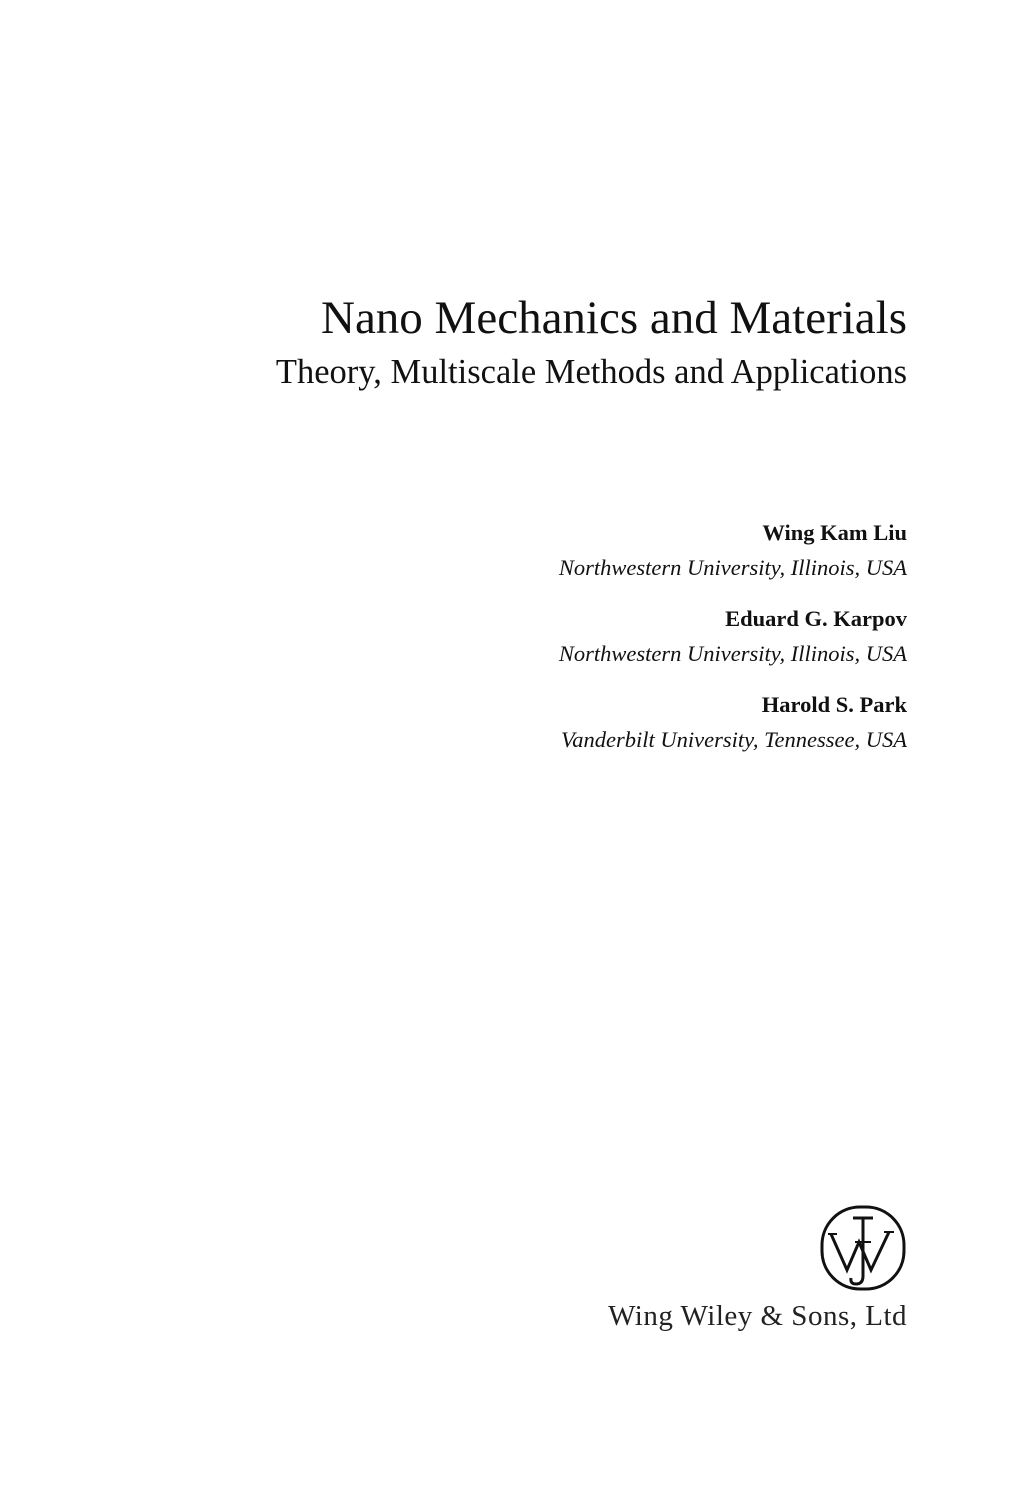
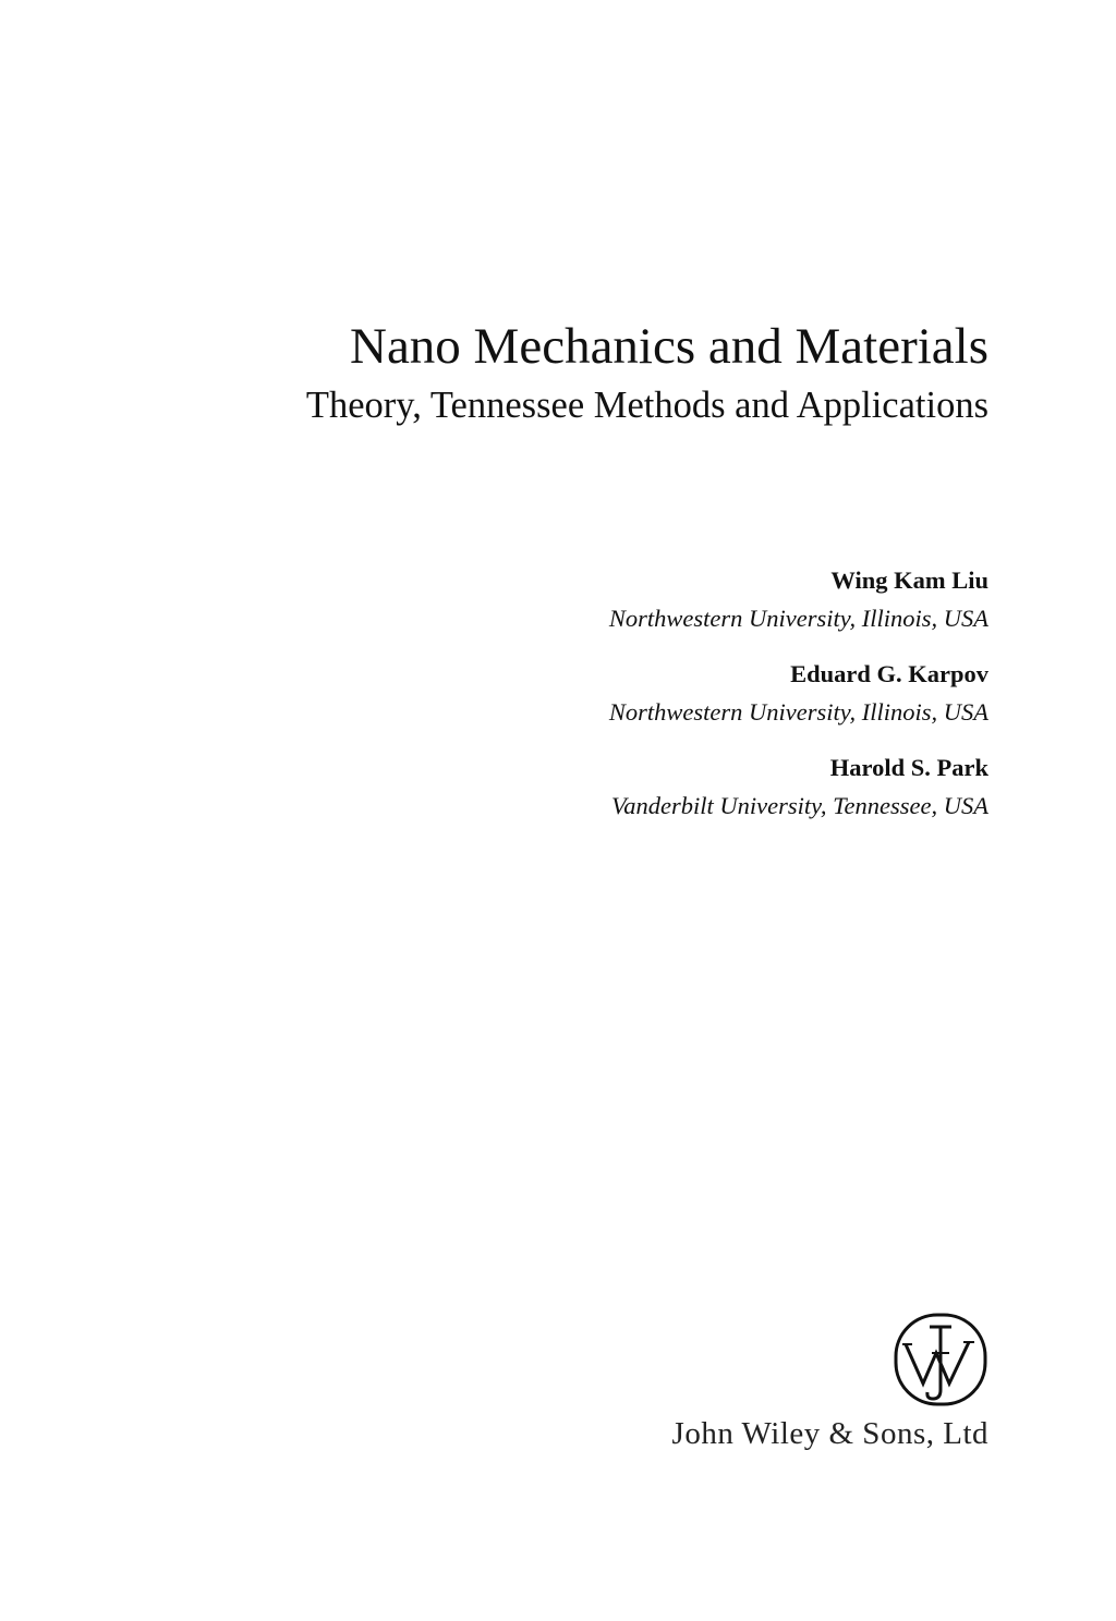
  Nano Mechanics and Materials
- Theory, Multiscale Methods and Applications
+ Theory, Tennessee Methods and Applications
  Wing Kam Liu
  Northwestern University, Illinois, USA
  Eduard G. Karpov
  Northwestern University, Illinois, USA
  Harold S. Park
  Vanderbilt University, Tennessee, USA
- Wing Wiley & Sons, Ltd
+ John Wiley & Sons, Ltd
